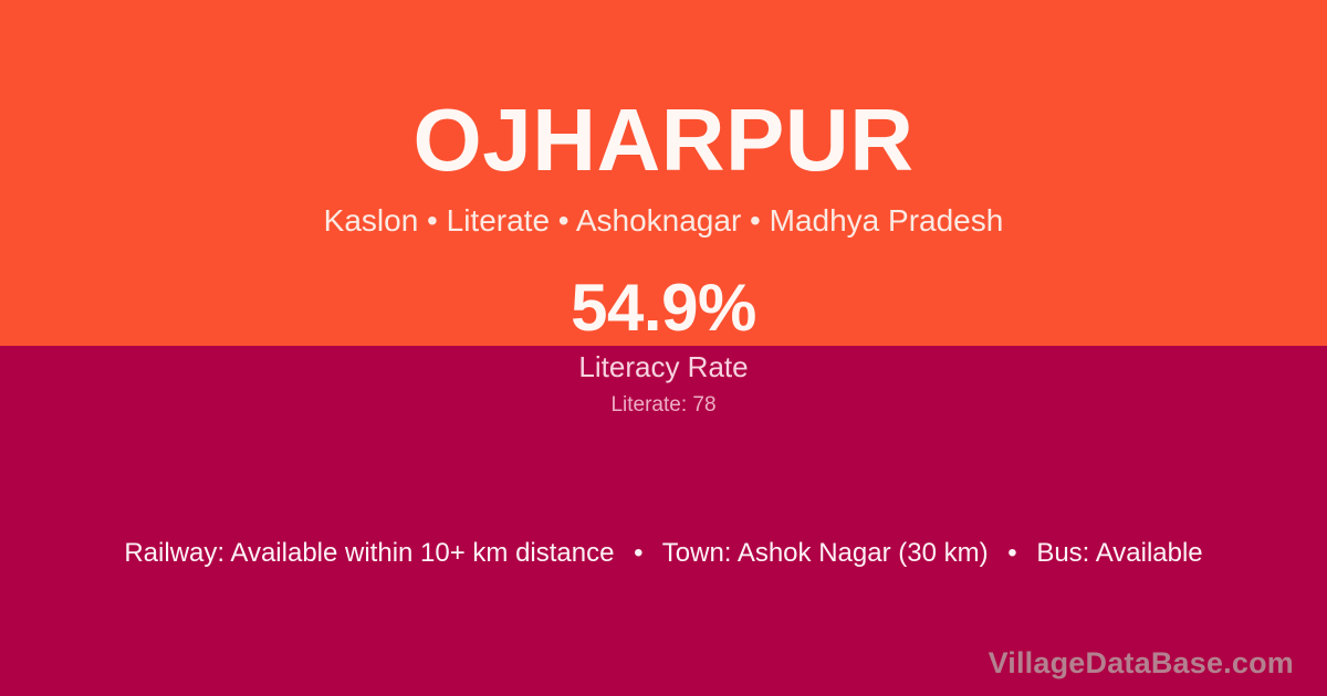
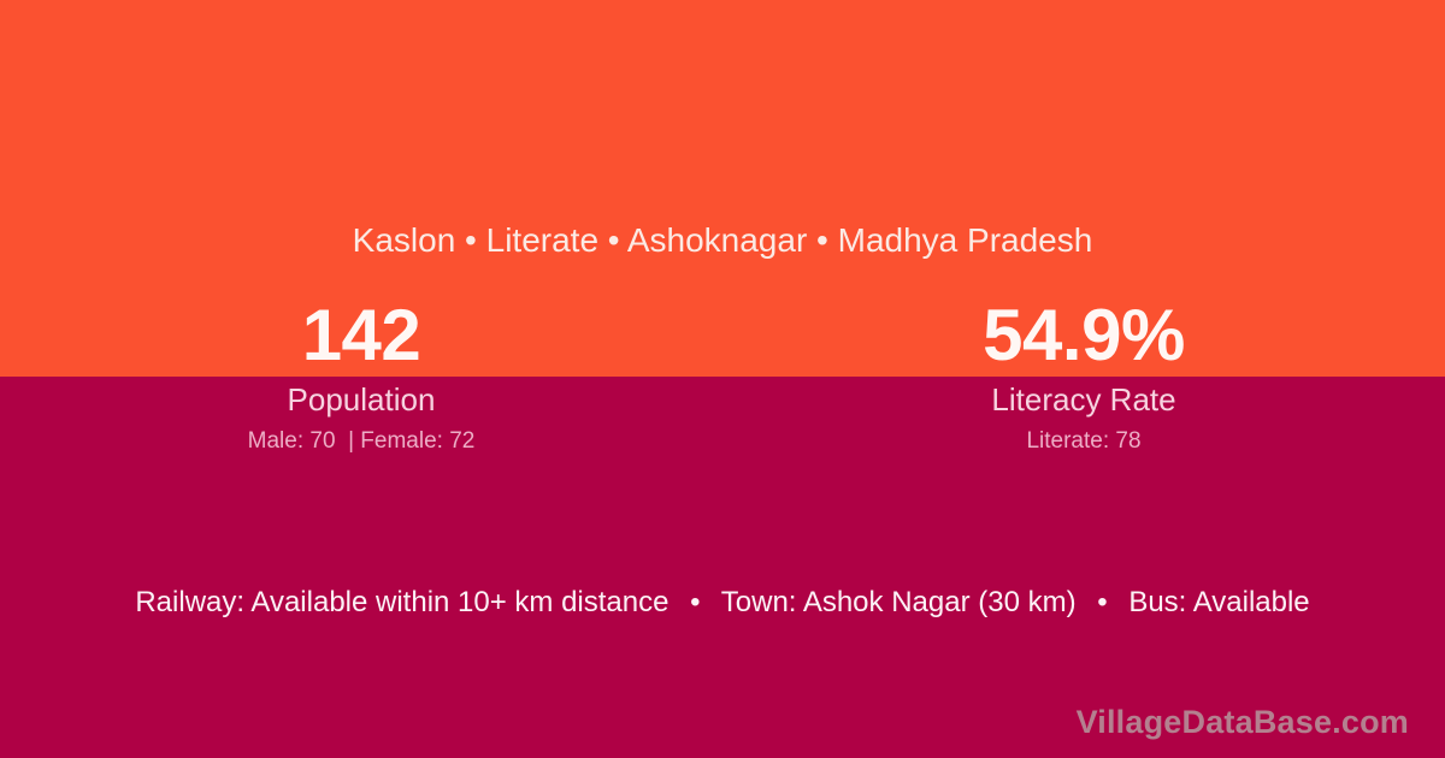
- OJHARPUR
  Kaslon • Literate • Ashoknagar • Madhya Pradesh
+ 142
+ Population
+ Male: 70 | Female: 72
  54.9%
  Literacy Rate
  Literate: 78
  Railway: Available within 10+ km distance • Town: Ashok Nagar (30 km) • Bus: Available
  VillageDataBase.com
